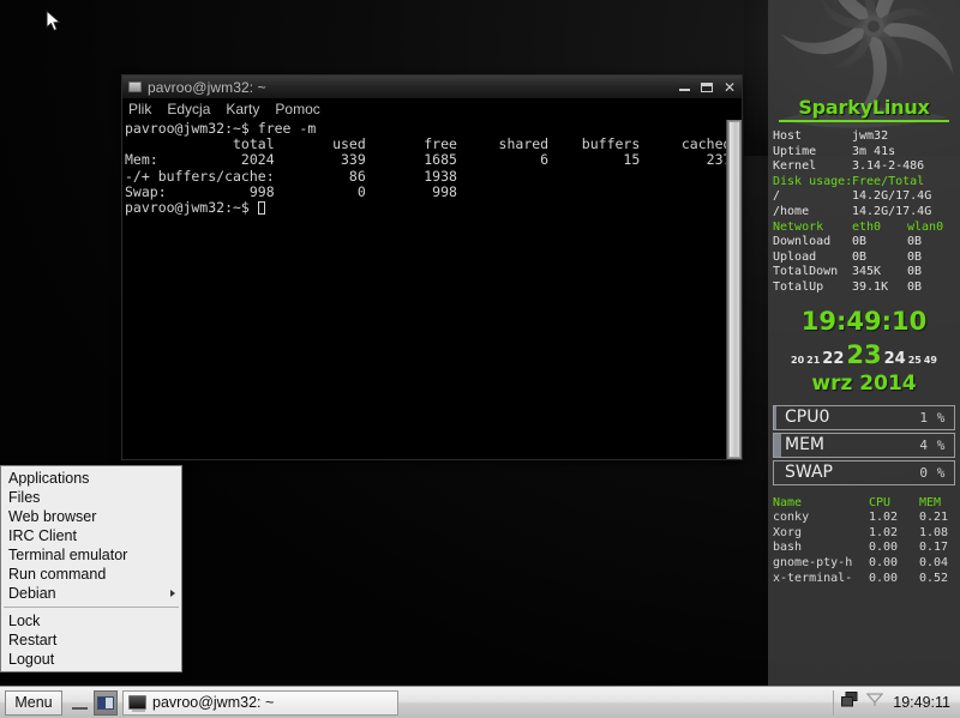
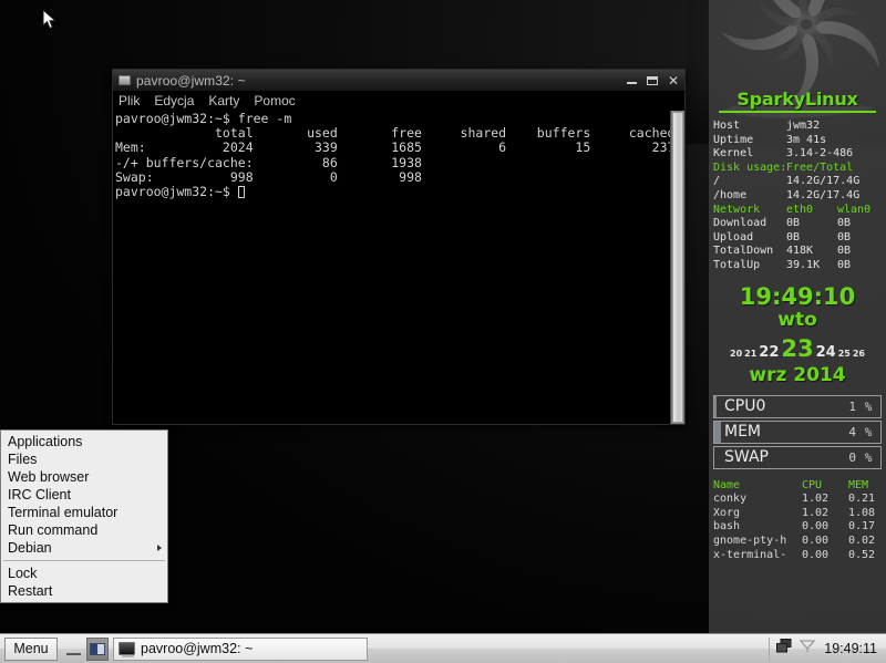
  pavroo@jwm32: ~
  ✕
  Plik
  Edycja
  Karty
  Pomoc
  pavroo@jwm32:~$ free -m
  total used free shared buffers cache
  Mem: 2024 339 1685 6 15 23
  -/+ buffers/cache: 86 1938
  Swap: 998 0 998
  pavroo@jwm32:~$
  SparkyLinux
  Host
  jwm32
  Uptime
  3m 41s
  Kernel
  3.14-2-486
  Disk usage:
  Free/Total
  /
  14.2G/17.4G
  /home
  14.2G/17.4G
  Network
  eth0
  wlan0
  Download
  0B
  0B
  Upload
  0B
  0B
  TotalDown
- 345K
+ 418K
  0B
  TotalUp
  39.1K
  0B
  19:49:10
+ wto
  20
  21
  22
  23
  24
  25
- 49
+ 26
  wrz 2014
  CPU0
  1
  %
  MEM
  4
  %
  SWAP
  0
  %
  Name
  CPU
  MEM
  conky
  1.02
  0.21
  Xorg
  1.02
  1.08
  bash
  0.00
  0.17
  gnome-pty-h
  0.00
- 0.04
+ 0.02
  x-terminal-
  0.00
  0.52
  Applications
  Files
  Web browser
  IRC Client
  Terminal emulator
  Run command
  Debian
  Lock
  Restart
- Logout
  Menu
  pavroo@jwm32: ~
  19:49:11
